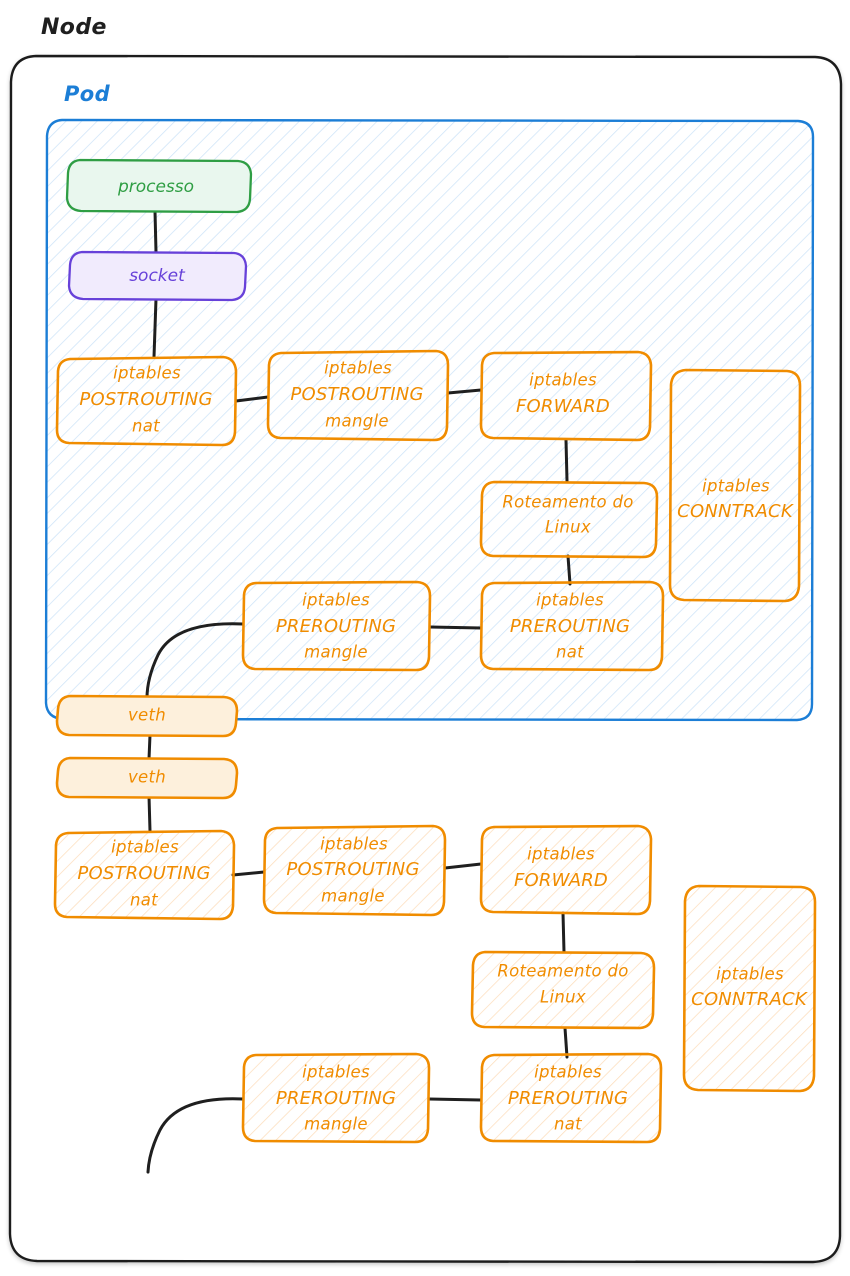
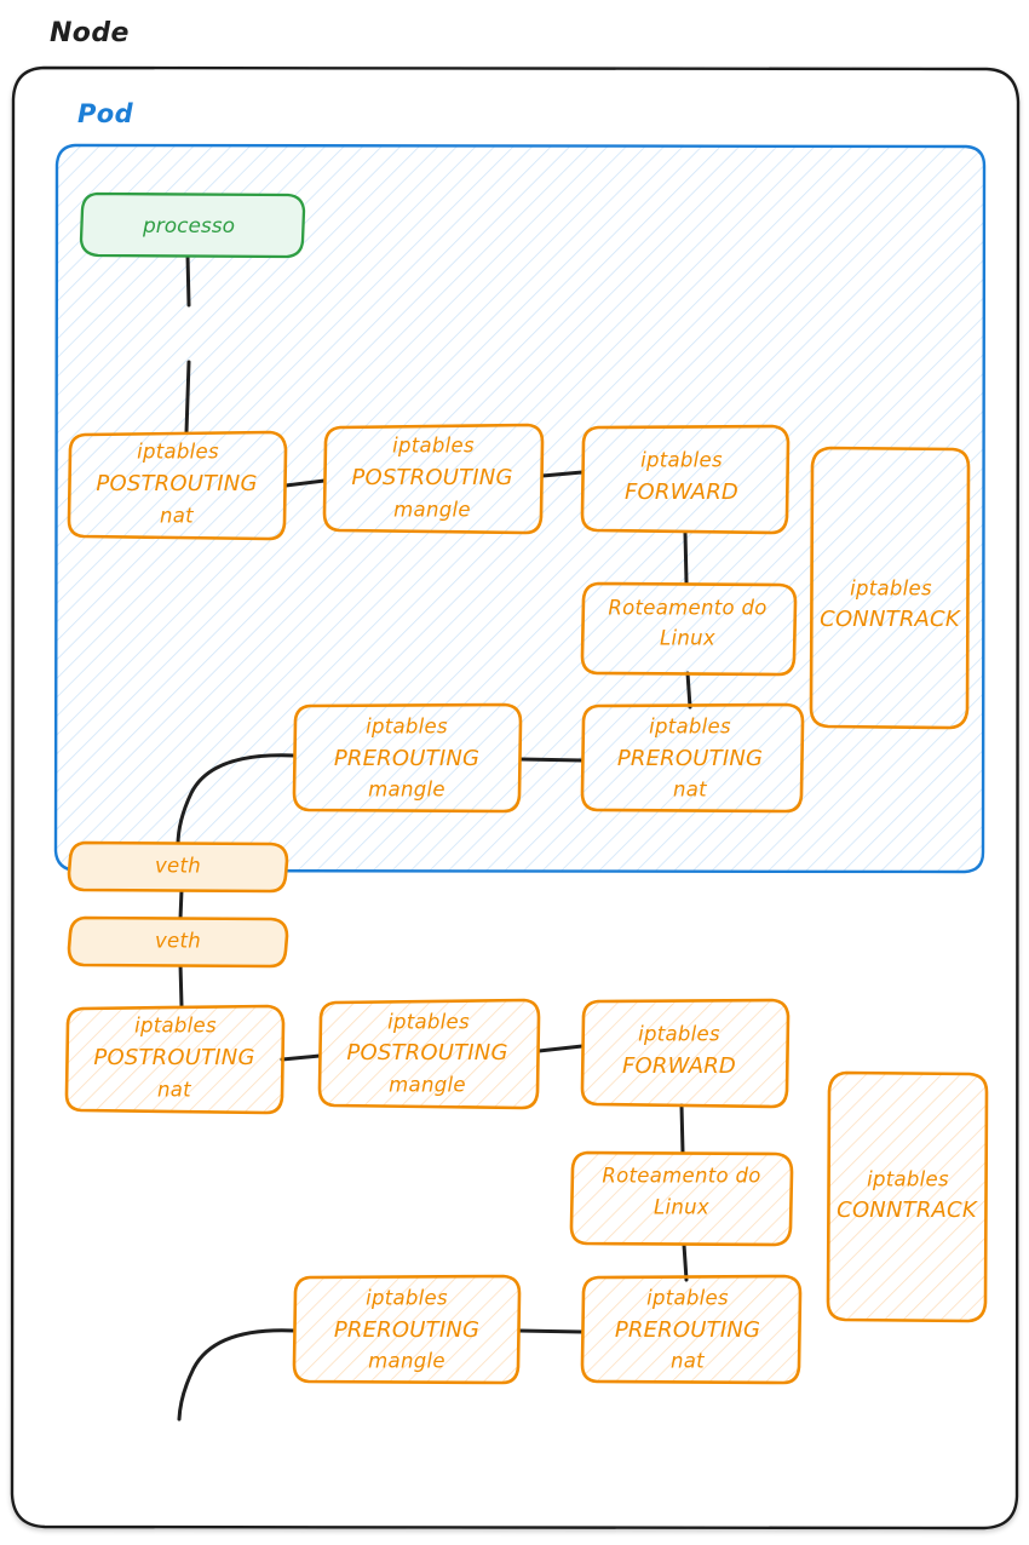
  Node
  Pod
  processo
- socket
  iptables
  POSTROUTING
  nat
  iptables
  POSTROUTING
  mangle
  iptables
  FORWARD
  iptables
  CONNTRACK
  Roteamento do
  Linux
  iptables
  PREROUTING
  mangle
  iptables
  PREROUTING
  nat
  veth
  veth
  iptables
  POSTROUTING
  nat
  iptables
  POSTROUTING
  mangle
  iptables
  FORWARD
  iptables
  CONNTRACK
  Roteamento do
  Linux
  iptables
  PREROUTING
  mangle
  iptables
  PREROUTING
  nat
